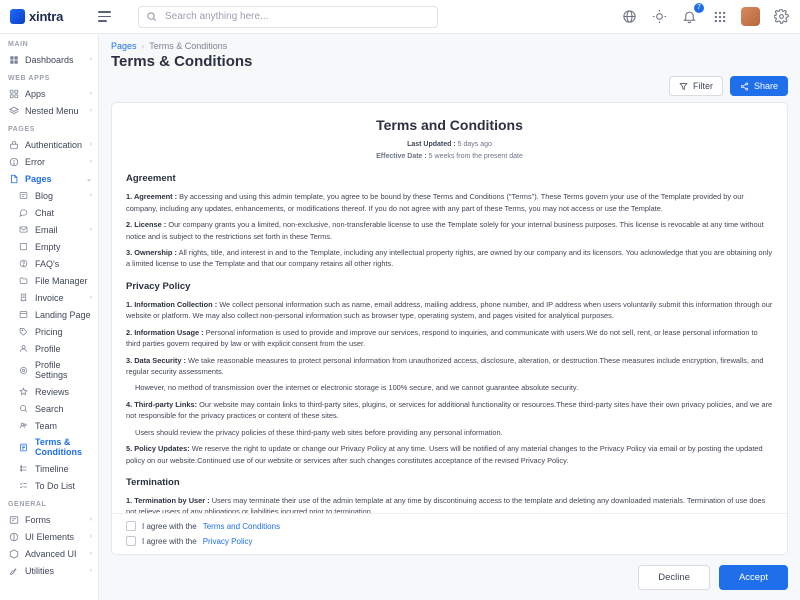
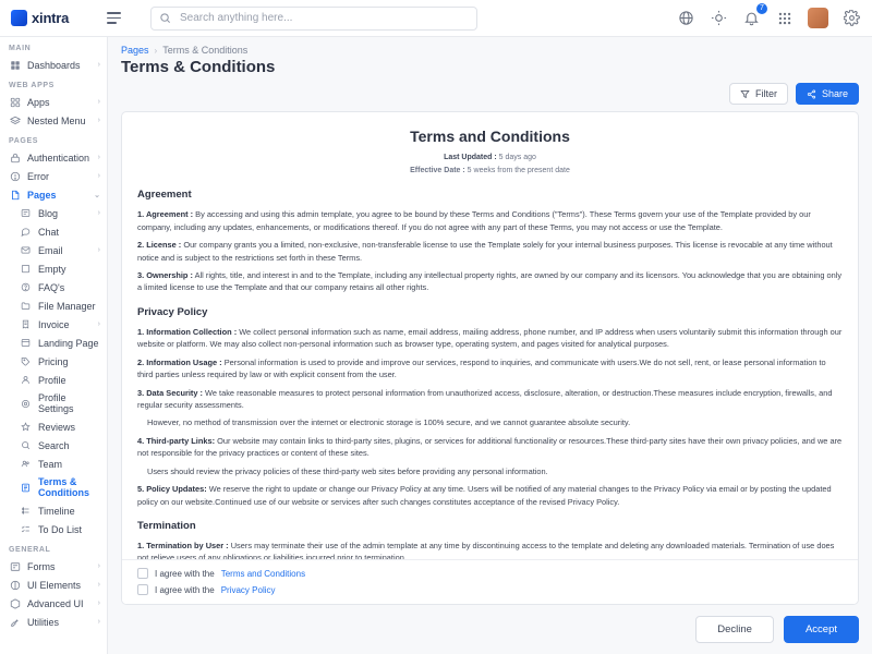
  xintra
  Search anything here...
  Dashboards
  Apps
  Nested Menu
  Authentication
  Error
  Pages
  Blog
  Chat
  Email
  Empty
  FAQ's
  File Manager
  Invoice
  Landing Page
  Pricing
  Profile
  Profile Settings
  Reviews
  Search
  Team
  Terms & Conditions
  Timeline
  To Do List
  Forms
  UI Elements
  Advanced UI
  Utilities
  Pages
  ›
  Terms & Conditions
  Terms & Conditions
  Filter
  Share
  Terms and Conditions
  Agreement
  1. Agreement : By accessing and using this admin template, you agree to be bound by these Terms and Conditions ("Terms"). These Terms govern your use of the Template provided by our company, including any updates, enhancements, or modifications thereof. If you do not agree with any part of these Terms, you may not access or use the Template.
  2. License : Our company grants you a limited, non-exclusive, non-transferable license to use the Template solely for your internal business purposes. This license is revocable at any time without notice and is subject to the restrictions set forth in these Terms.
  3. Ownership : All rights, title, and interest in and to the Template, including any intellectual property rights, are owned by our company and its licensors. You acknowledge that you are obtaining only a limited license to use the Template and that our company retains all other rights.
  Privacy Policy
  1. Information Collection : We collect personal information such as name, email address, mailing address, phone number, and IP address when users voluntarily submit this information through our website or platform. We may also collect non-personal information such as browser type, operating system, and pages visited for analytical purposes.
- 2. Information Usage : Personal information is used to provide and improve our services, respond to inquiries, and communicate with users.We do not sell, rent, or lease personal information to third parties govern required by law or with explicit consent from the user.
+ 2. Information Usage : Personal information is used to provide and improve our services, respond to inquiries, and communicate with users.We do not sell, rent, or lease personal information to third parties unless required by law or with explicit consent from the user.
  3. Data Security : We take reasonable measures to protect personal information from unauthorized access, disclosure, alteration, or destruction.These measures include encryption, firewalls, and regular security assessments.
  However, no method of transmission over the internet or electronic storage is 100% secure, and we cannot guarantee absolute security.
  4. Third-party Links: Our website may contain links to third-party sites, plugins, or services for additional functionality or resources.These third-party sites have their own privacy policies, and we are not responsible for the privacy practices or content of these sites.
  Users should review the privacy policies of these third-party web sites before providing any personal information.
  5. Policy Updates: We reserve the right to update or change our Privacy Policy at any time. Users will be notified of any material changes to the Privacy Policy via email or by posting the updated policy on our website.Continued use of our website or services after such changes constitutes acceptance of the revised Privacy Policy.
  Termination
  1. Termination by User : Users may terminate their use of the admin template at any time by discontinuing access to the template and deleting any downloaded materials. Termination of use does not relieve users of any obligations or liabilities incurred prior to termination.
  I agree with the
  Terms and Conditions
  I agree with the
  Privacy Policy
  Decline
  Accept
